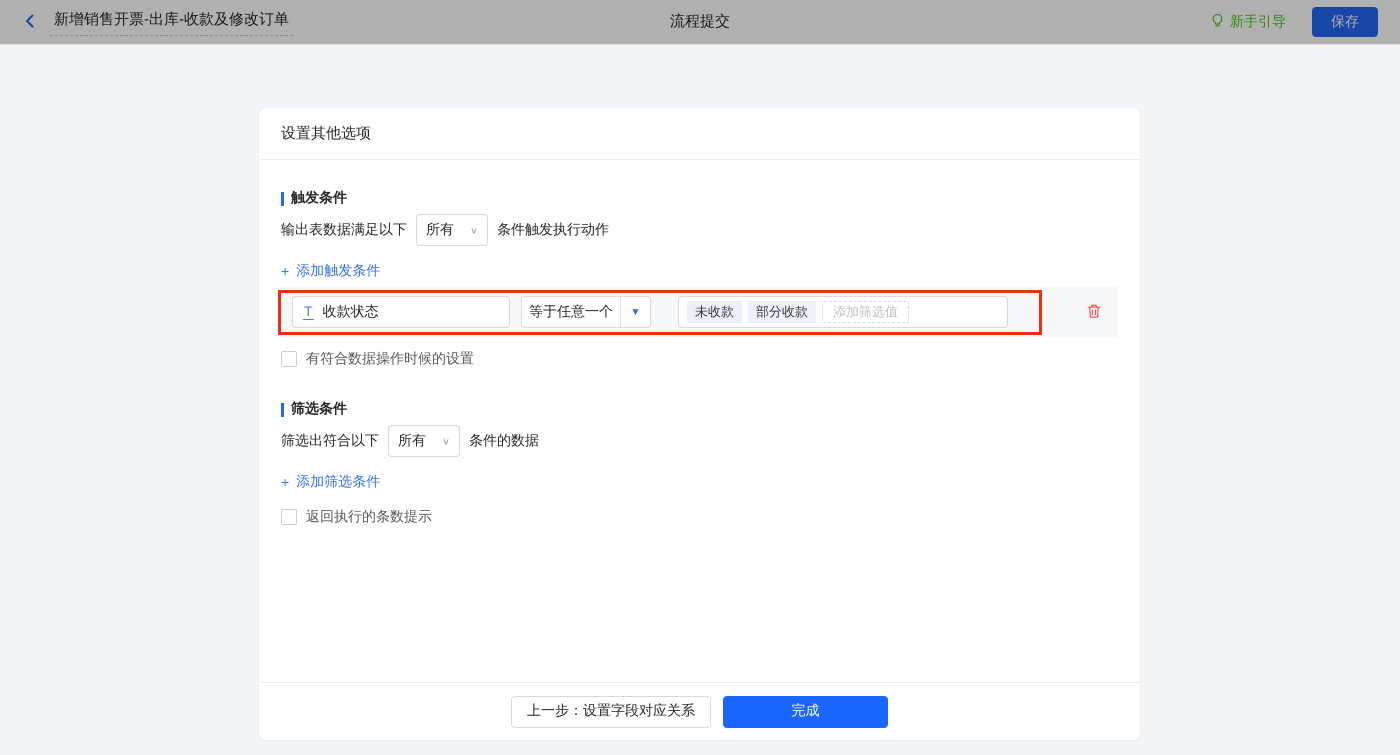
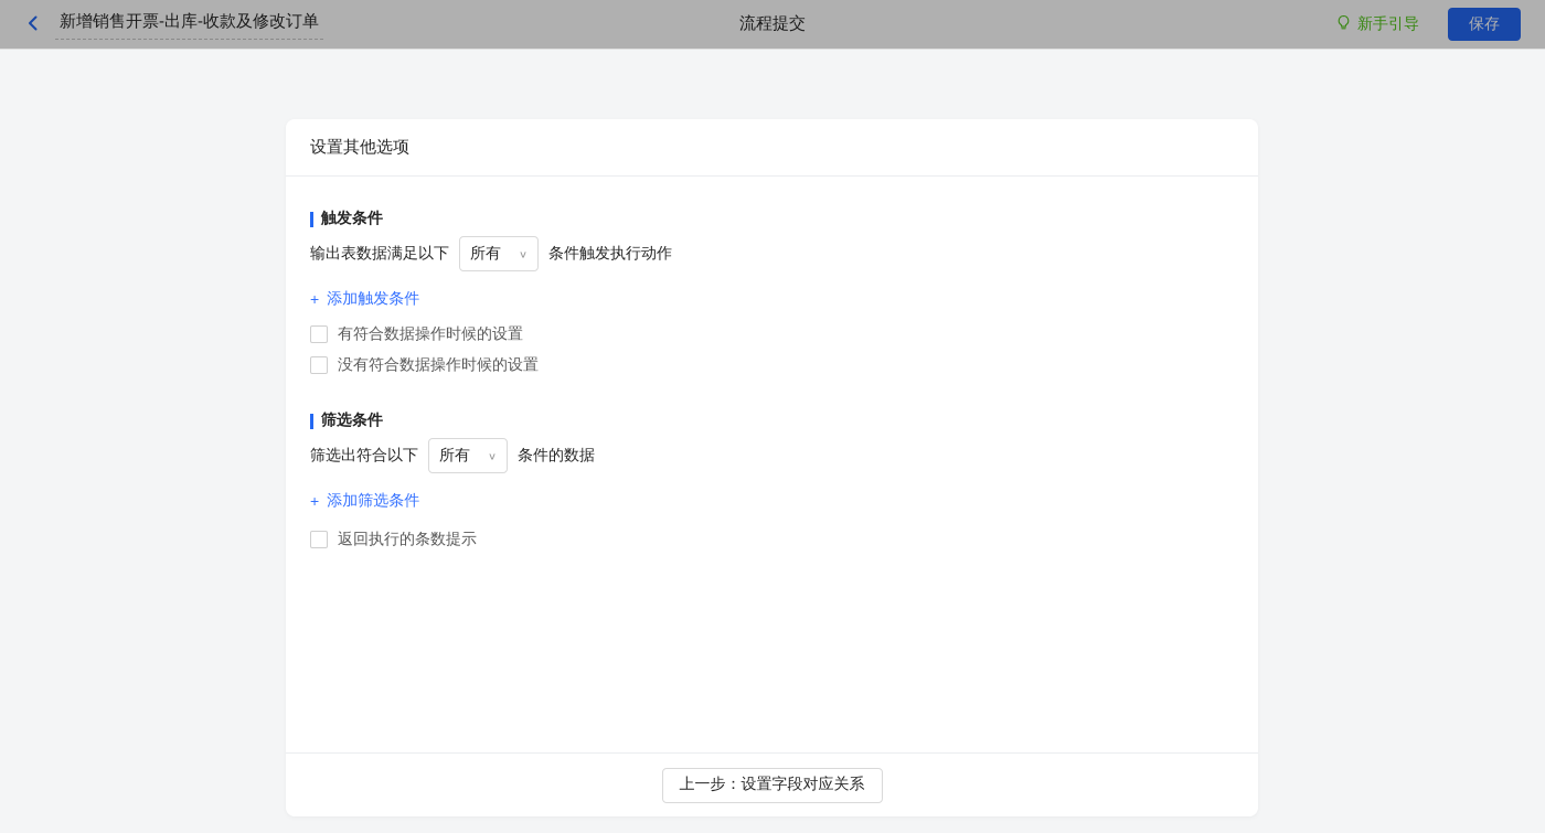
  新增销售开票-出库-收款及修改订单
  流程提交
  新手引导
  保存
  设置其他选项
  触发条件
  输出表数据满足以下
  所有
  ∨
  条件触发执行动作
  +
  添加触发条件
- T
- 收款状态
- 等于任意一个
- ▼
- 未收款
- 部分收款
- 添加筛选值
  有符合数据操作时候的设置
+ 没有符合数据操作时候的设置
  筛选条件
  筛选出符合以下
  所有
  ∨
  条件的数据
  +
  添加筛选条件
  返回执行的条数提示
  上一步：设置字段对应关系
- 完成
